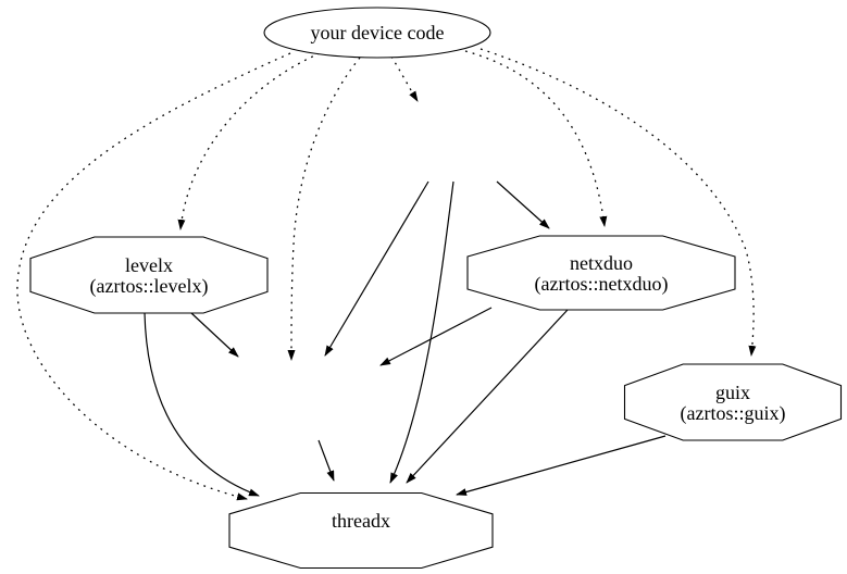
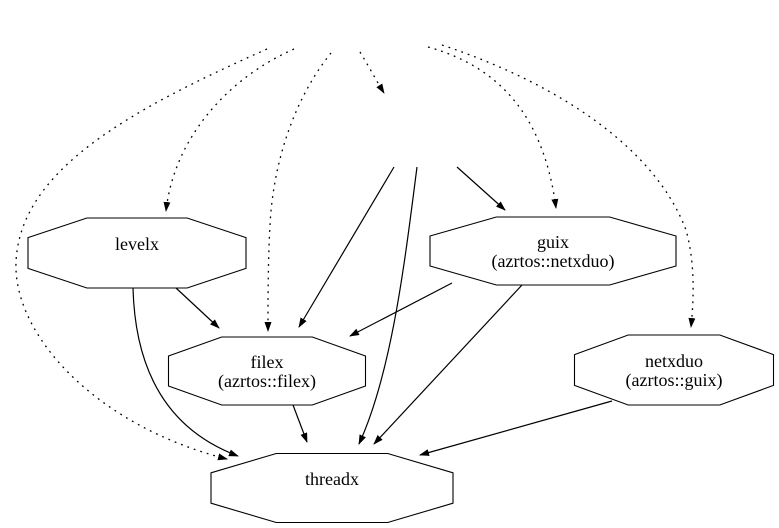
- your device code
  levelx
- (azrtos::levelx)
- netxduo
+ guix
  (azrtos::netxduo)
+ filex
+ (azrtos::filex)
- guix
+ netxduo
  (azrtos::guix)
  threadx
